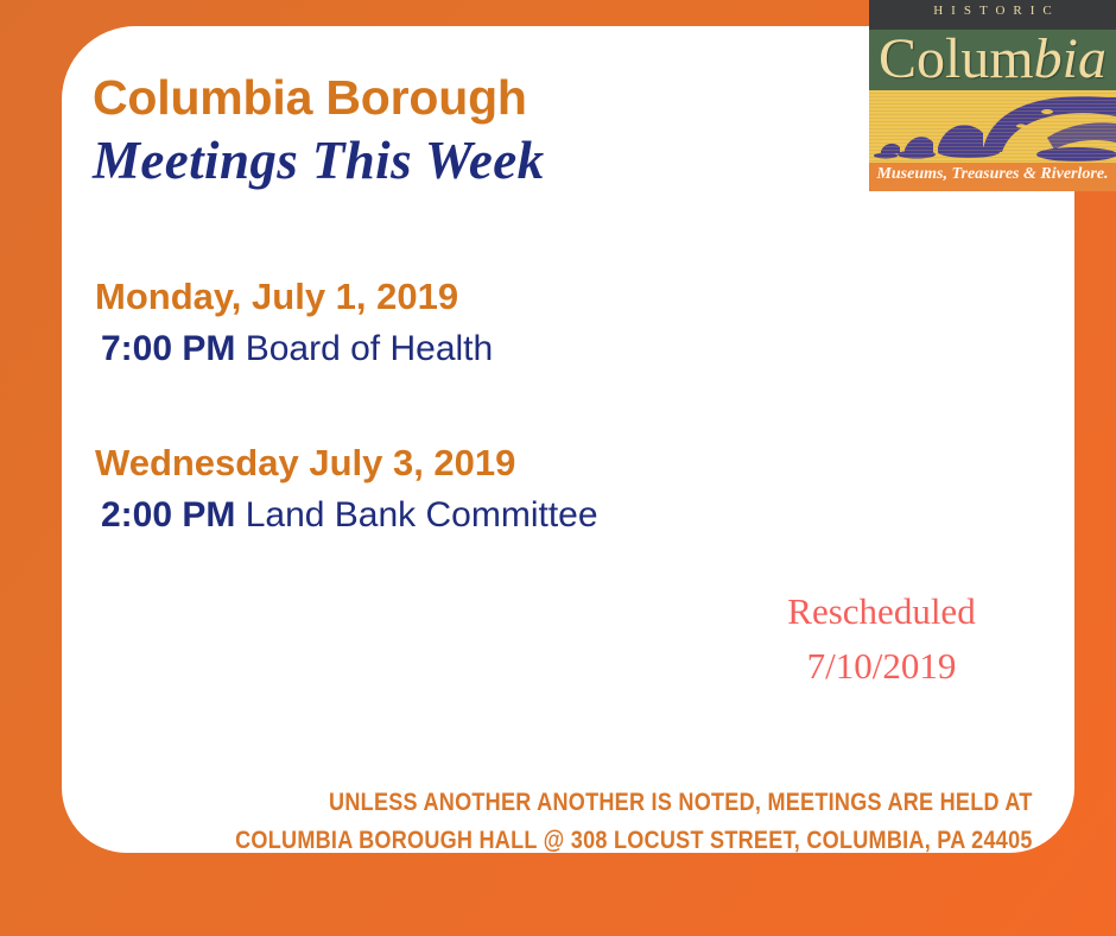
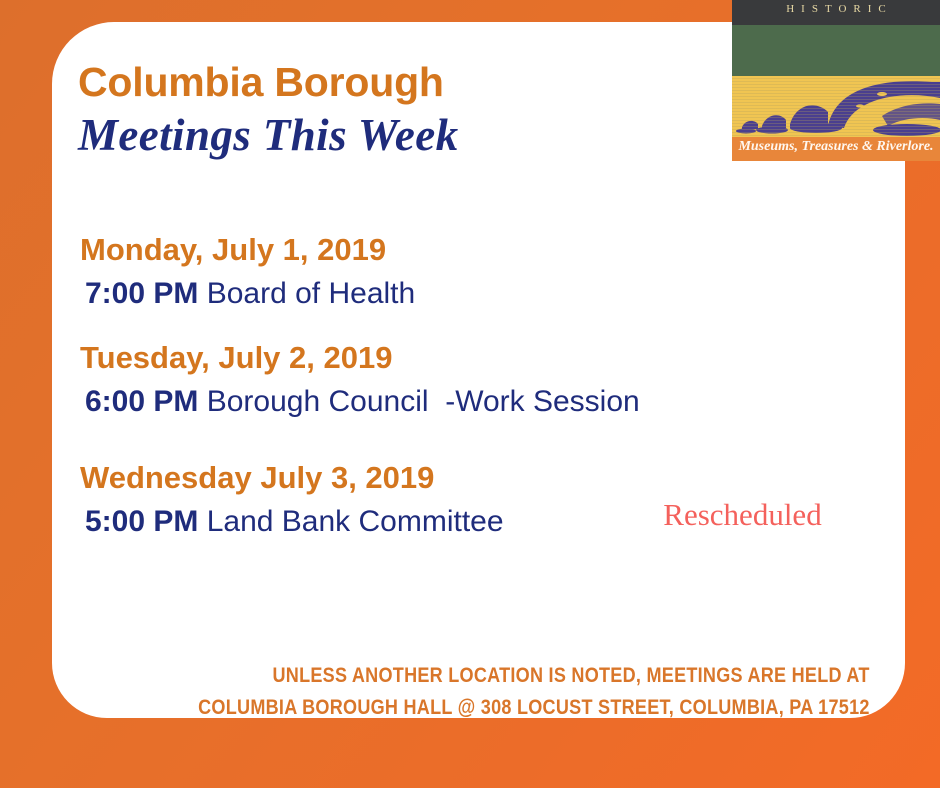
  Columbia Borough
  Meetings This Week
  HISTORIC
- Columbia
  Museums, Treasures & Riverlore.
  Monday, July 1, 2019
  7:00 PM Board of Health
+ Tuesday, July 2, 2019
+ 6:00 PM Borough Council -Work Session
  Wednesday July 3, 2019
- 2:00 PM Land Bank Committee
+ 5:00 PM Land Bank Committee
  Rescheduled
- 7/10/2019
- UNLESS ANOTHER ANOTHER IS NOTED, MEETINGS ARE HELD AT
+ UNLESS ANOTHER LOCATION IS NOTED, MEETINGS ARE HELD AT
- COLUMBIA BOROUGH HALL @ 308 LOCUST STREET, COLUMBIA, PA 24405
+ COLUMBIA BOROUGH HALL @ 308 LOCUST STREET, COLUMBIA, PA 17512
